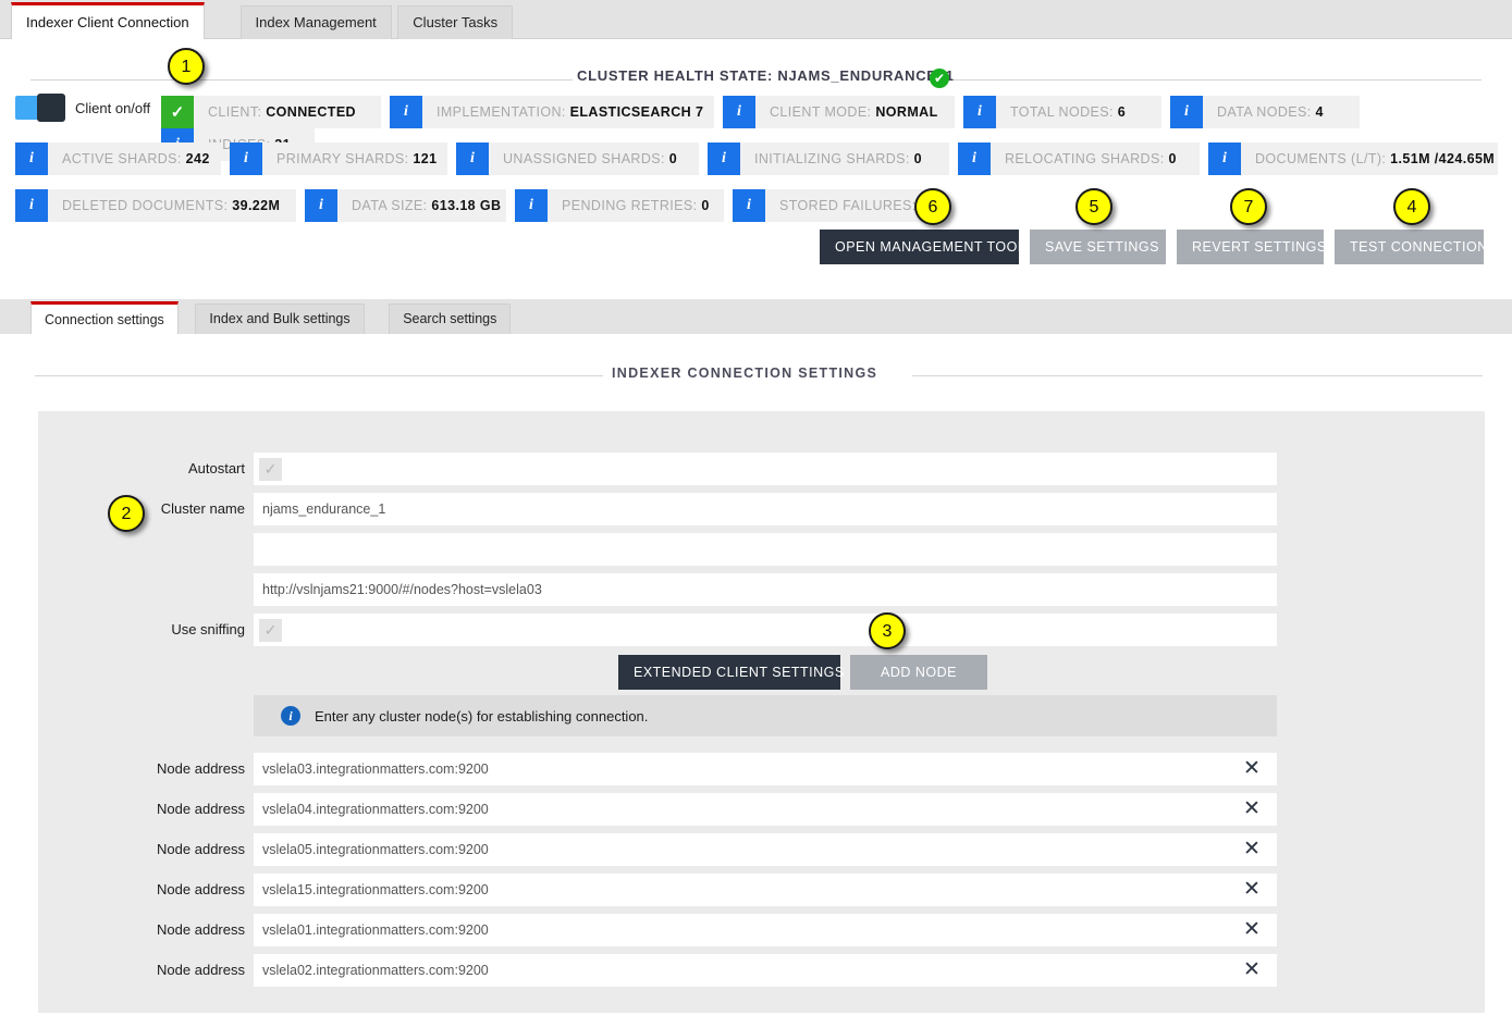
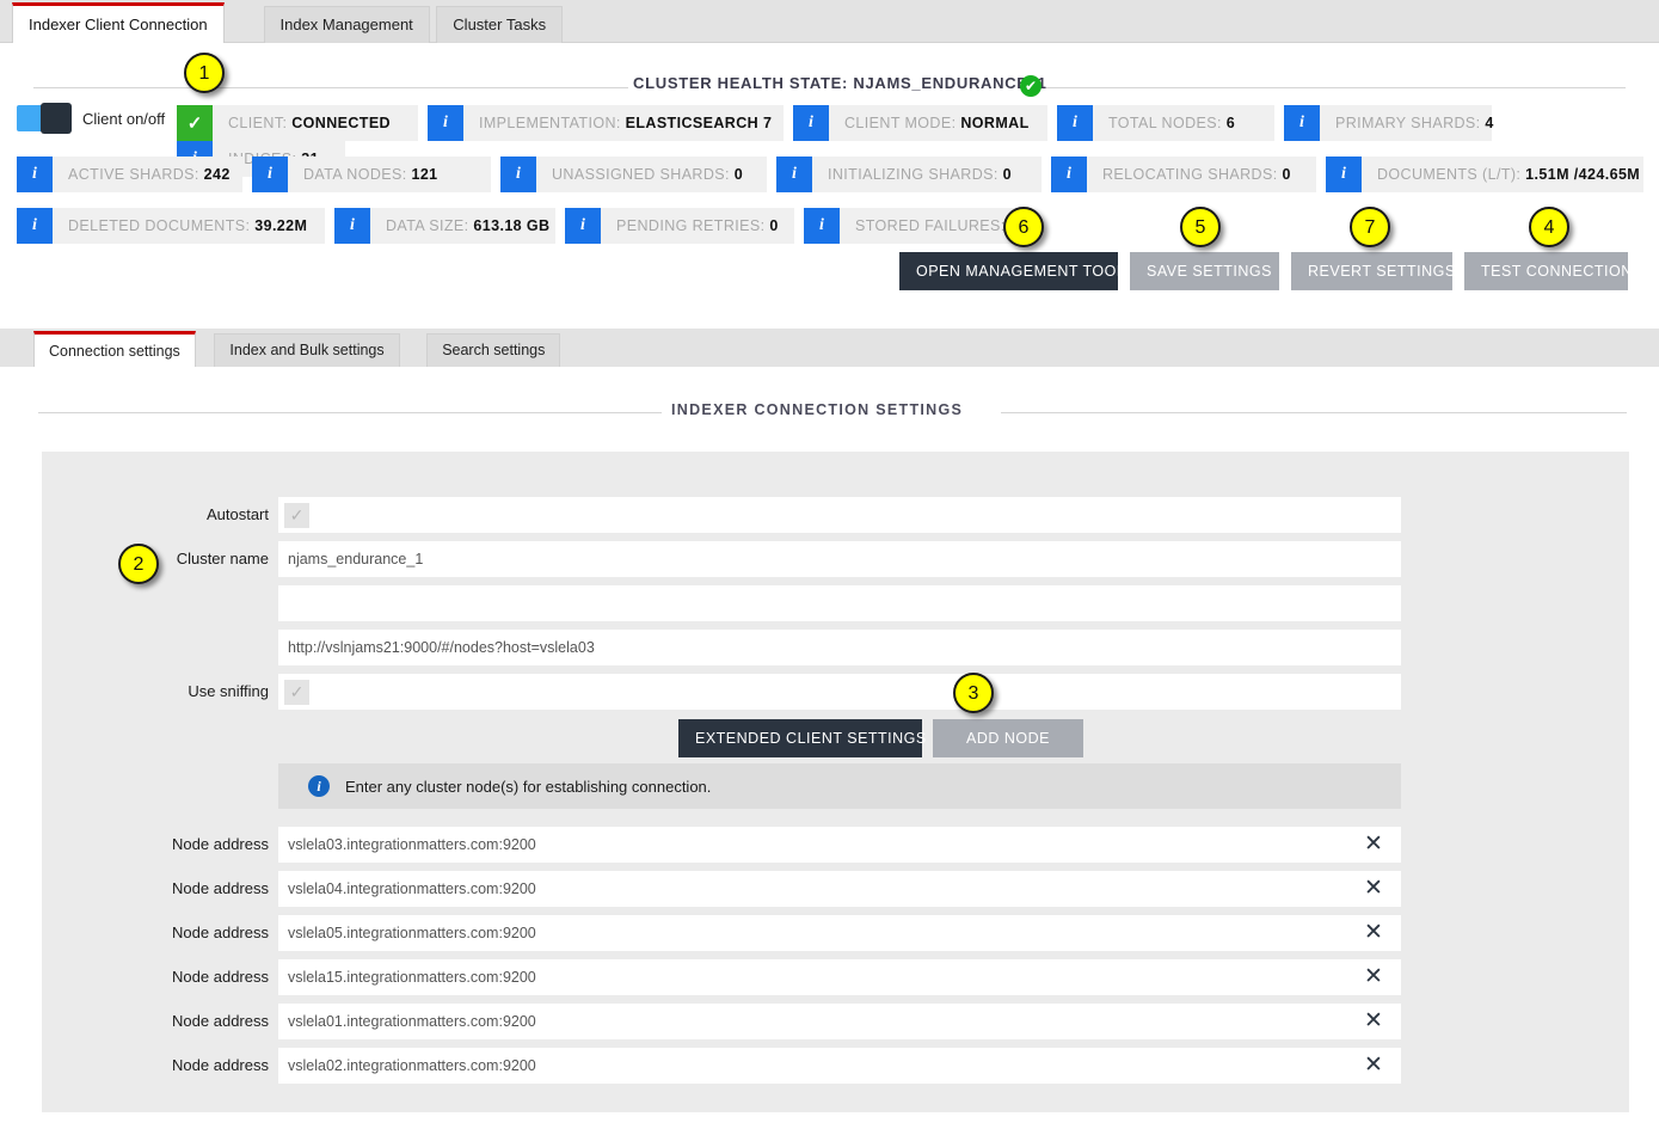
  Indexer Client Connection
  Index Management
  Cluster Tasks
  CLUSTER HEALTH STATE: NJAMS_ENDURANC1
  ✔
  Client on/off
  ✓
  CLIENT: CONNECTED
  i
  IMPLEMENTATION: ELASTICSEARCH 7
  i
  CLIENT MODE: NORMAL
  i
  TOTAL NODES: 6
  i
- DATA NODES: 4
+ PRIMARY SHARDS: 4
  i
  ACTIVE SHARDS: 242
  i
- PRIMARY SHARDS: 121
+ DATA NODES: 121
  i
  UNASSIGNED SHARDS: 0
  i
  INITIALIZING SHARDS: 0
  i
  RELOCATING SHARDS: 0
  i
  DOCUMENTS (L/T): 1.51M /424.65M
  i
  DELETED DOCUMENTS: 39.22M
  i
  DATA SIZE: 613.18 GB
  i
  PENDING RETRIES: 0
  i
  STORED FAILURES
  OPEN MANAGEMENT TOOL
  SAVE SETTINGS
  REVERT SETTINGS
  TEST CONNECTION
  Connection settings
  Index and Bulk settings
  Search settings
  INDEXER CONNECTION SETTINGS
  Autostart
  ✓
  Cluster name
  njams_endurance_1
  http://vslnjams21:9000/#/nodes?host=vslela03
  Use sniffing
  ✓
  EXTENDED CLIENT SETTINGS
  ADD NODE
  i
  Enter any cluster node(s) for establishing connection.
  Node address
  vslela03.integrationmatters.com:9200
  ✕
  Node address
  vslela04.integrationmatters.com:9200
  ✕
  Node address
  vslela05.integrationmatters.com:9200
  ✕
  Node address
  vslela15.integrationmatters.com:9200
  ✕
  Node address
  vslela01.integrationmatters.com:9200
  ✕
  Node address
  vslela02.integrationmatters.com:9200
  ✕
  1
  6
  5
  7
  4
  2
  3
